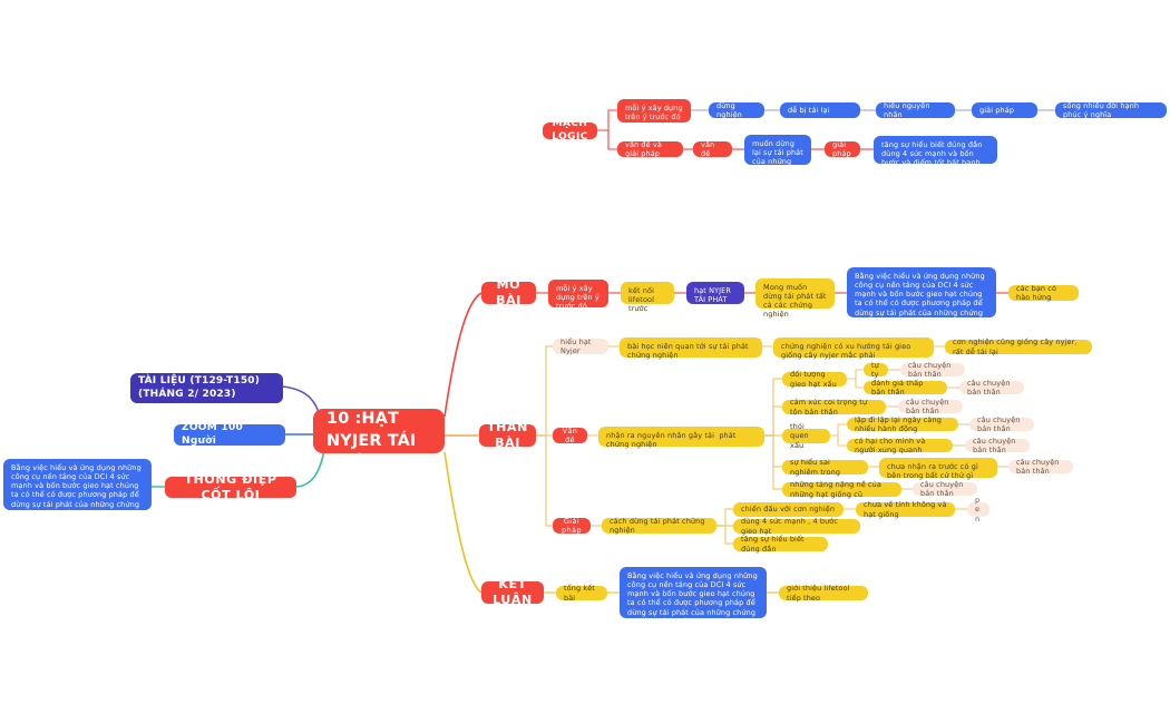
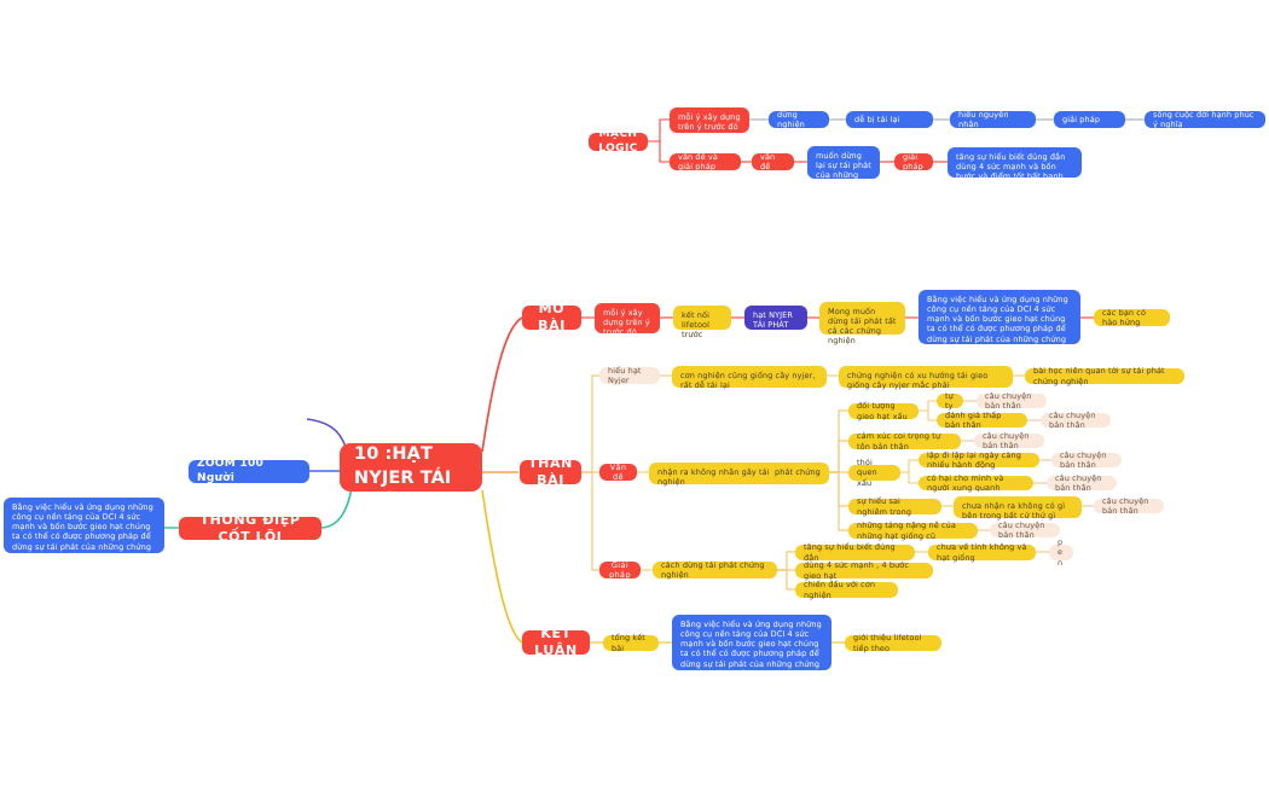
- TÀI LIỆU (T129-T150)(THÁNG 2/ 2023)
  ZOOM 100 Người
  THÔNG ĐIỆP CỐT LÕI
  Bằng việc hiểu và ứng dụng những công cụ nền tảng của DCI 4 sức mạnh và bốn bước gieo hạt chúng ta có thể có được phương pháp để dừng sự tái phát của những chứng nghiện hiệu quả
  MẠCH LOGIC
  mỗi ý xây dựng trên ý trước đó
  dừng nghiện
  dễ bị tái lại
  hiểu nguyên nhân
  giải pháp
- sống nhiều đời hạnh phúc ý nghĩa
+ sống cuộc đời hạnh phúc ý nghĩa
  vấn đề và giải pháp
  vấn đề
  muốn dừng lại sự tái phát của những
  giải pháp
  tăng sự hiểu biết đúng đắn dùng 4 sức mạnh và bốn bước và điểm tốt bất hạnh
  MỞ BÀI
  mỗi ý xây dựng trên ý trước đó
  kết nối lifetool trước
  hạt NYJER TÁI PHÁT
  Mong muốn dừng tái phát tất cả các chứng nghiện
  Bằng việc hiểu và ứng dụng những công cụ nền tảng của DCI 4 sức mạnh và bốn bước gieo hạt chúng ta có thể có được phương pháp để dừng sự tái phát của những chứng nghiện hiệu quả
  THÂN BÀI
  hiểu hạt Nyjer
- bài học niên quan tới sự tái phát chứng nghiện
+ cơn nghiện cũng giống cây nyjer, rất dễ tái lại
  chứng nghiện có xu hướng tái gieo giống cây nyjer mắc phải
- cơn nghiện cũng giống cây nyjer, rất dễ tái lại
+ bài học niên quan tới sự tái phát chứng nghiện
  Vấn đề
- nhận ra nguyên nhân gây tái phát chứng nghiện
+ nhận ra không nhân gây tái phát chứng nghiện
  đối tượng gieo hạt xấu
  tự ty
  câu chuyện bản thân
  đánh giá thấp bản thân
  câu chuyện bản thân
  cảm xúc coi trọng tự tôn bản thân
  câu chuyện bản thân
  thói quen xấu
  lặp đi lặp lại ngày càng nhiều hành động
  câu chuyện bản thân
  có hại cho mình và người xung quanh
  câu chuyện bản thân
  sự hiểu sai nghiêm trong
- chưa nhận ra trước có gì bên trong bất cứ thứ gì
+ chưa nhận ra không có gì bên trong bất cứ thứ gì
  câu chuyện bản thân
  những tảng nặng nề của những hạt giống cũ
  câu chuyện bản thân
  Giải pháp
  cách dừng tái phát chứng nghiện
- chiến đấu với cơn nghiện
+ tăng sự hiểu biết đúng đắn
  chưa về tính không và hạt giống
  pen
  dùng 4 sức mạnh , 4 bước gieo hạt
- tăng sự hiểu biết đúng đắn
+ chiến đấu với cơn nghiện
  KẾT LUẬN
  tổng kết bài
  Bằng việc hiểu và ứng dụng những công cụ nền tảng của DCI 4 sức mạnh và bốn bước gieo hạt chúng ta có thể có được phương pháp để dừng sự tái phát của những chứng nghiện hiệu quả
  giới thiệu lifetool tiếp theo
